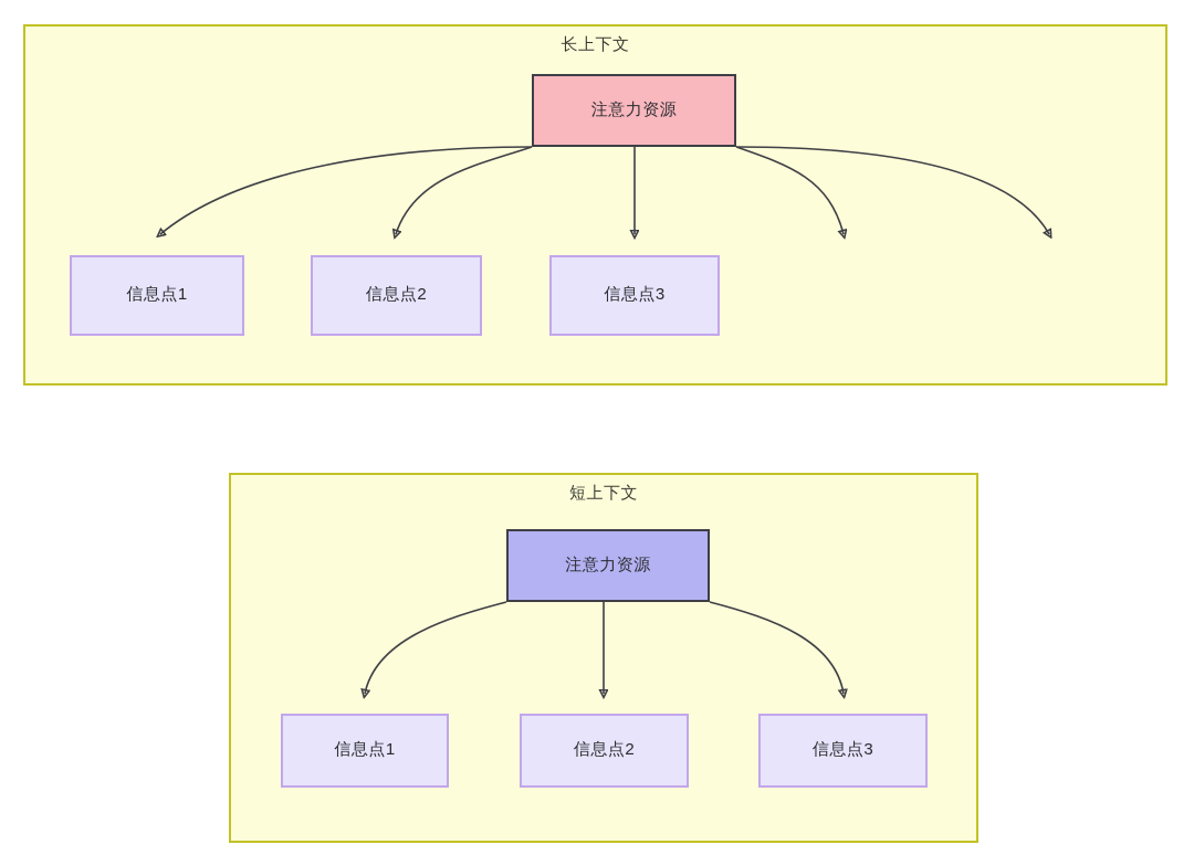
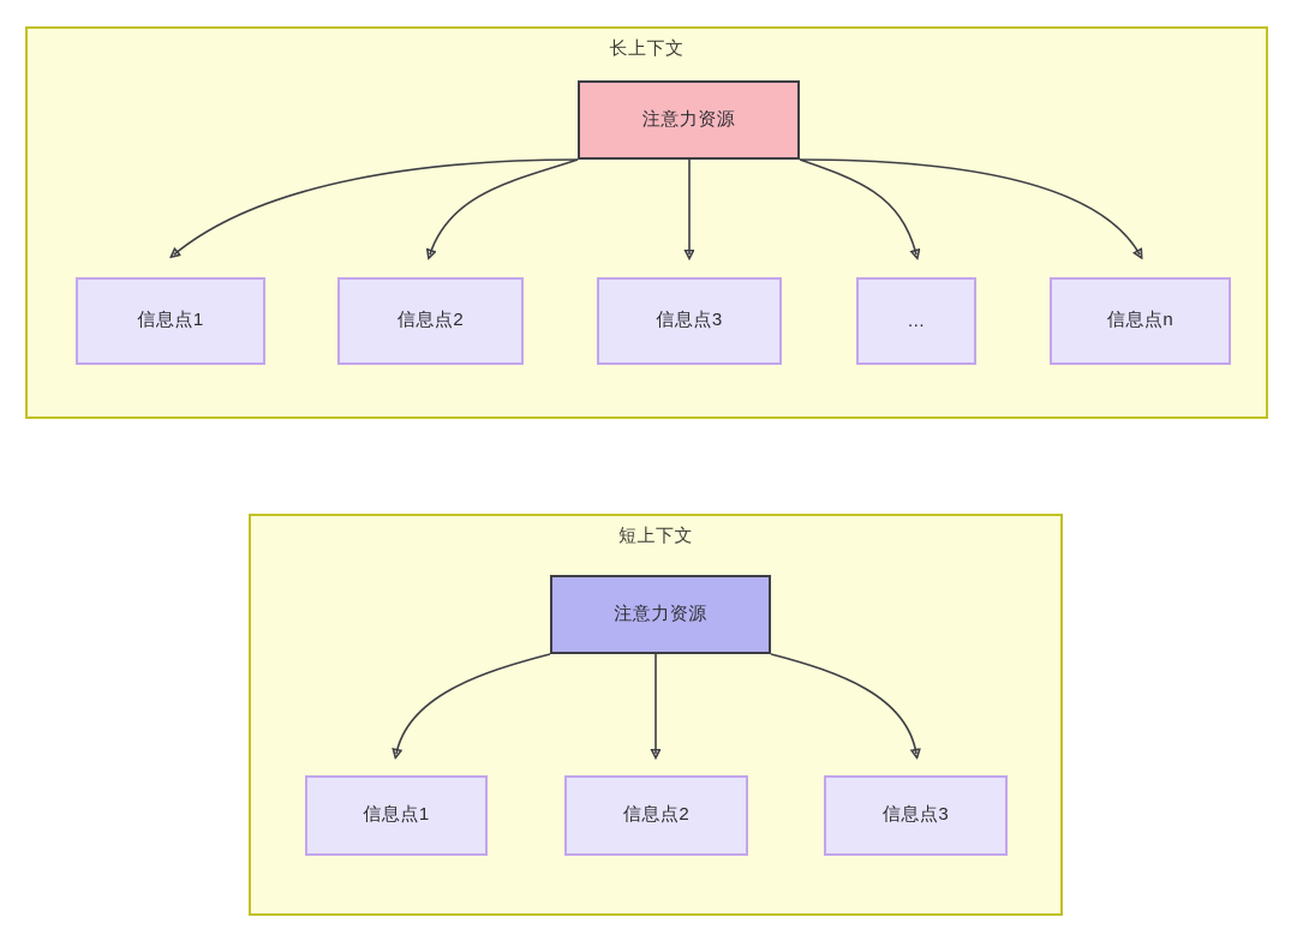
  长上下文
  短上下文
  注意力资源
  信息点1
  信息点2
  信息点3
+ ...
+ 信息点n
  注意力资源
  信息点1
  信息点2
  信息点3
